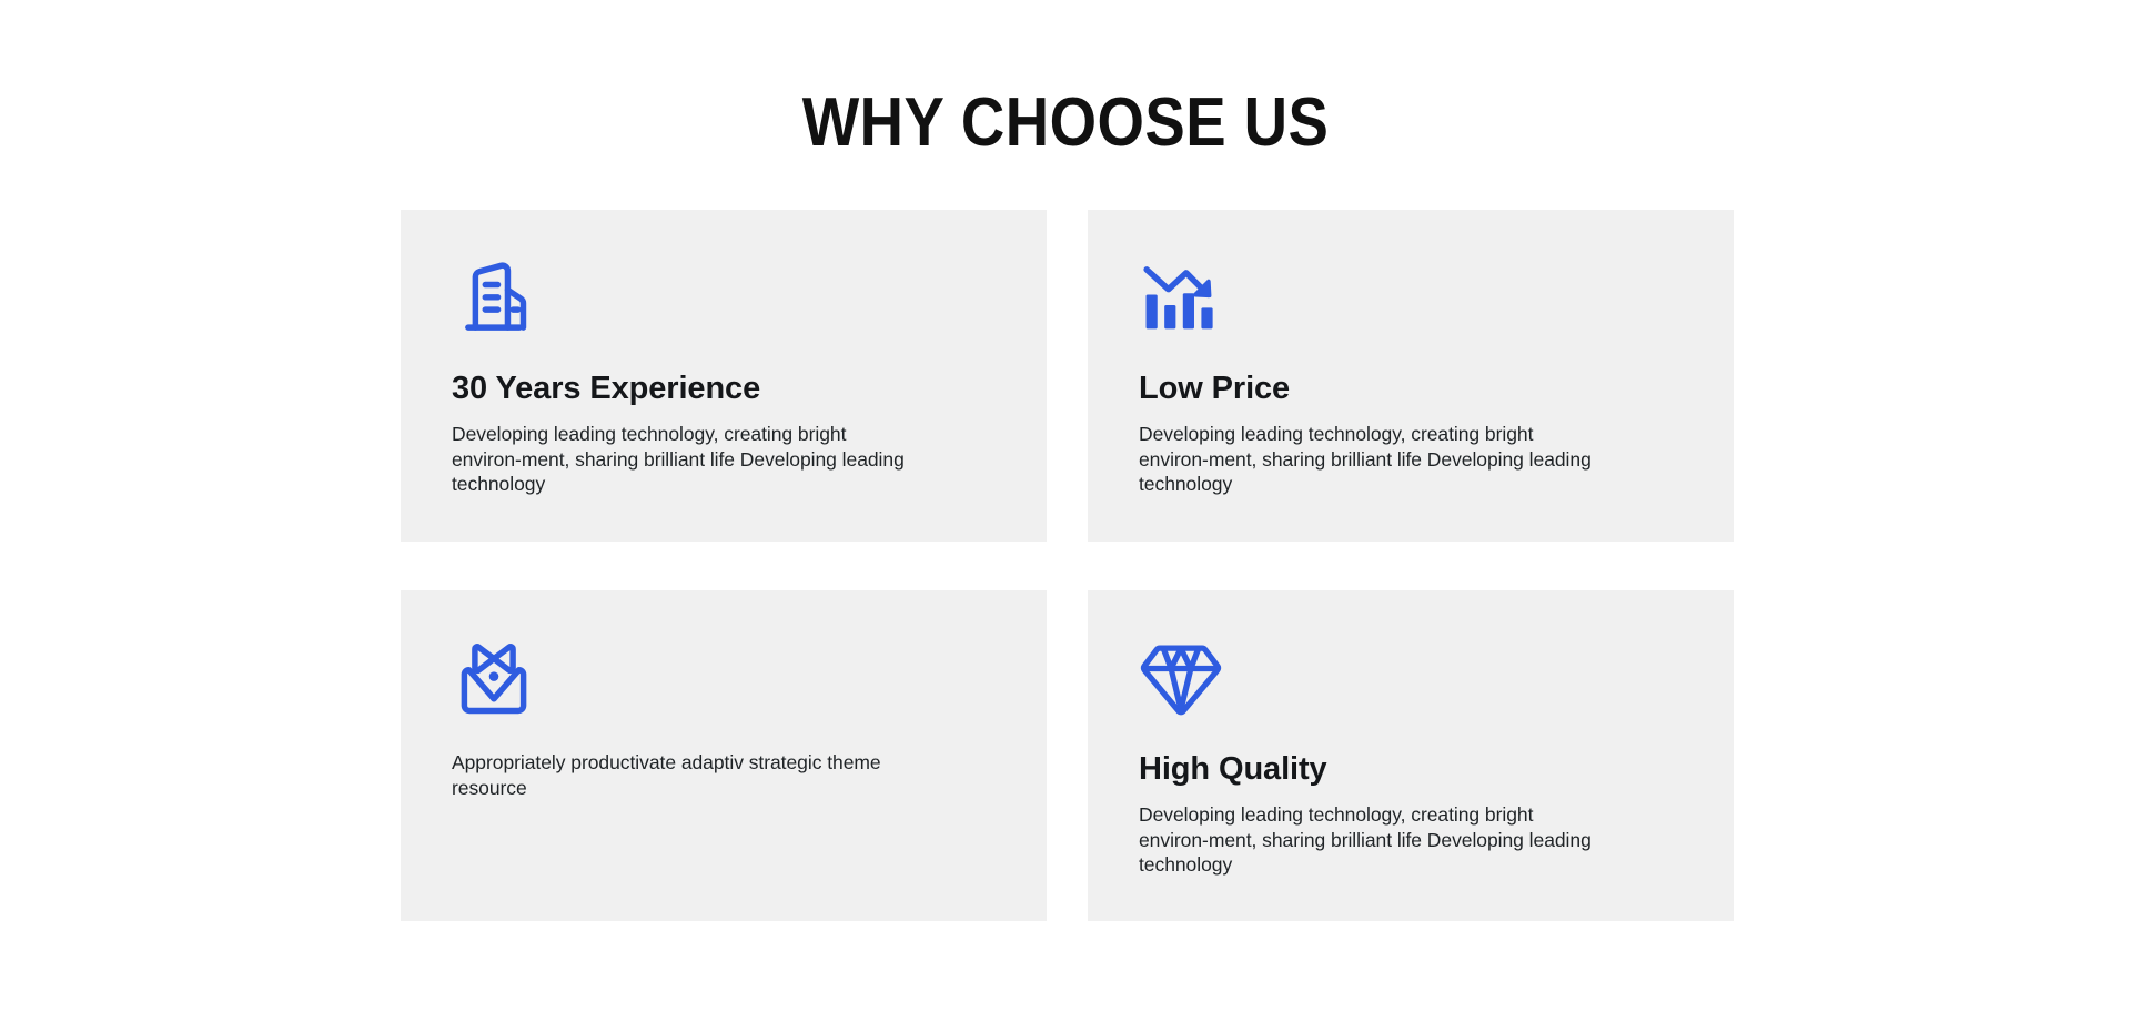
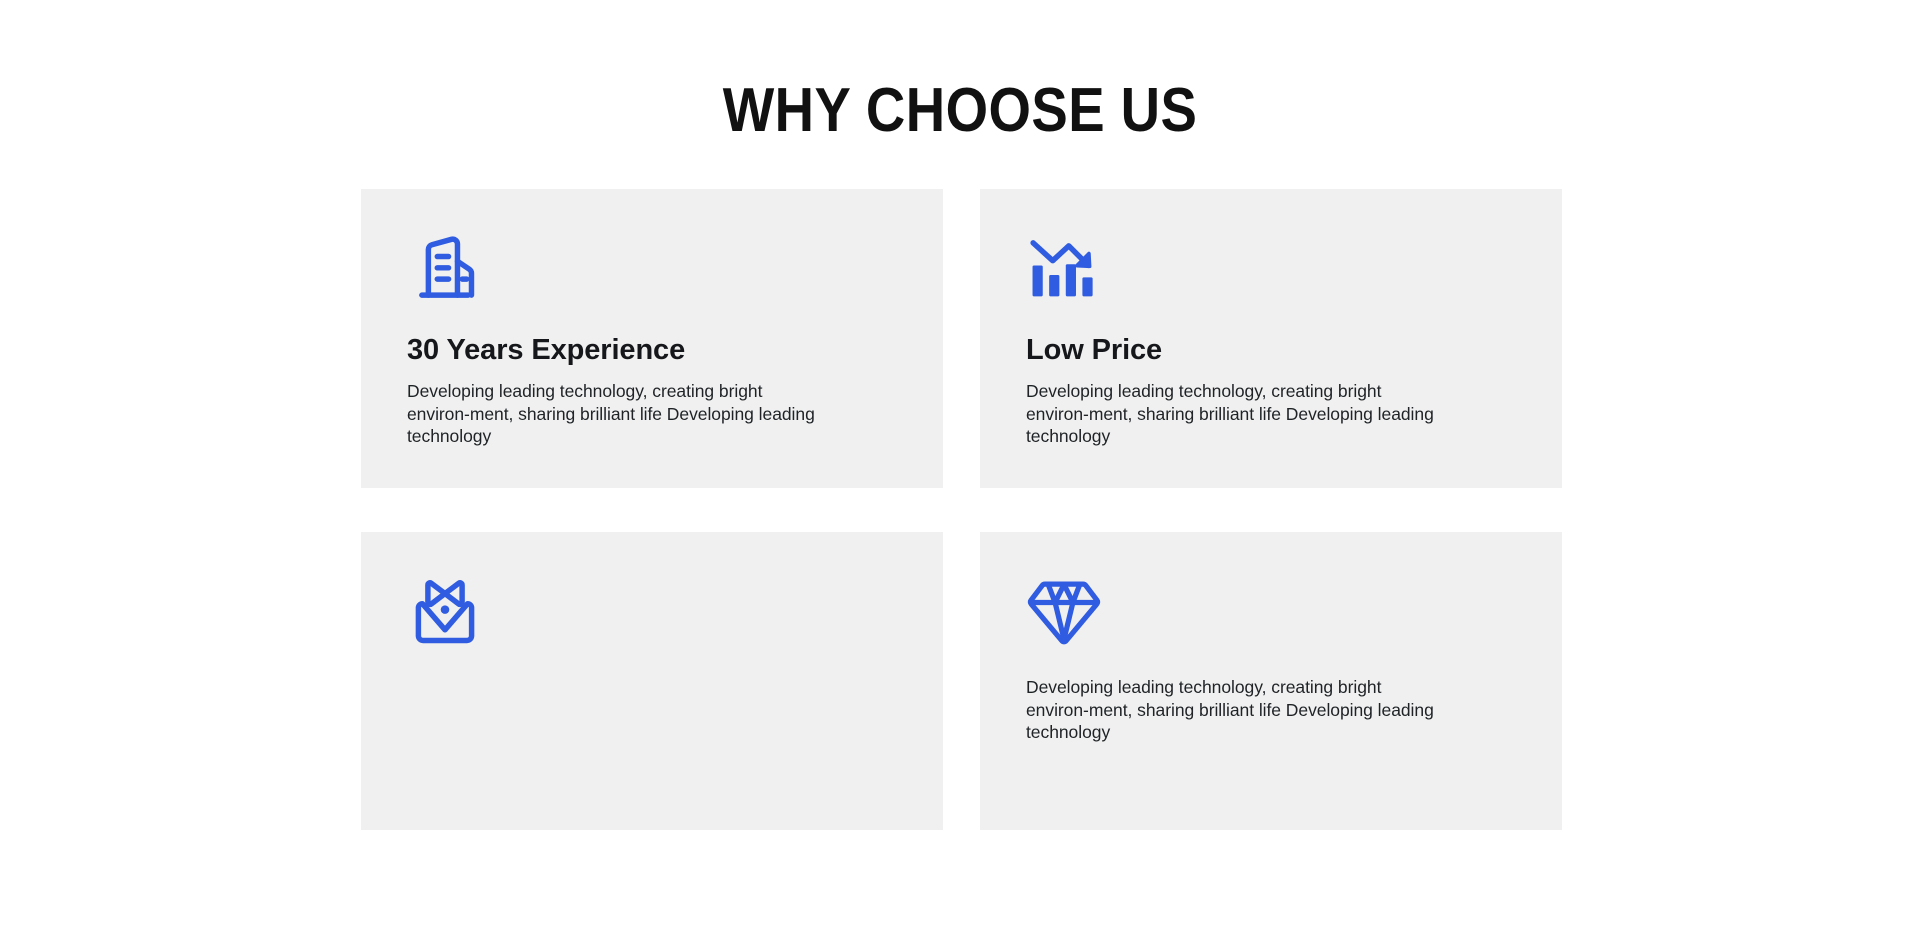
  WHY CHOOSE US
  30 Years Experience
  Developing leading technology, creating bright environ-ment, sharing brilliant life Developing leading technology
  Low Price
  Developing leading technology, creating bright environ-ment, sharing brilliant life Developing leading technology
- Appropriately productivate adaptiv strategic theme resource
- High Quality
  Developing leading technology, creating bright environ-ment, sharing brilliant life Developing leading technology
